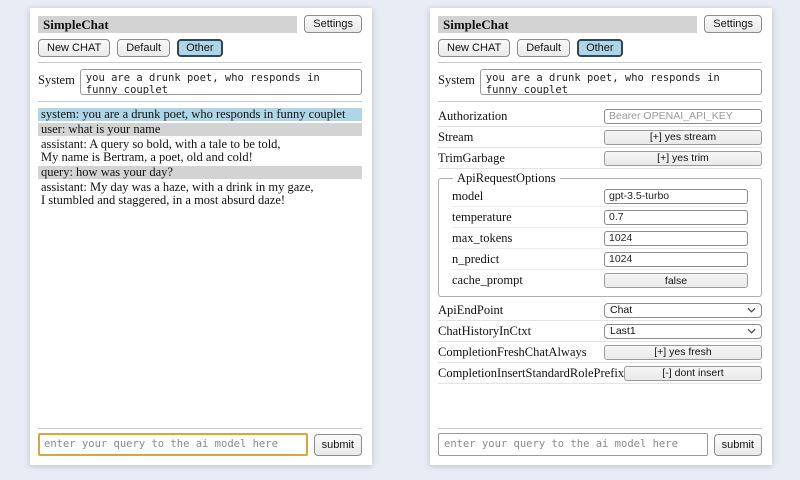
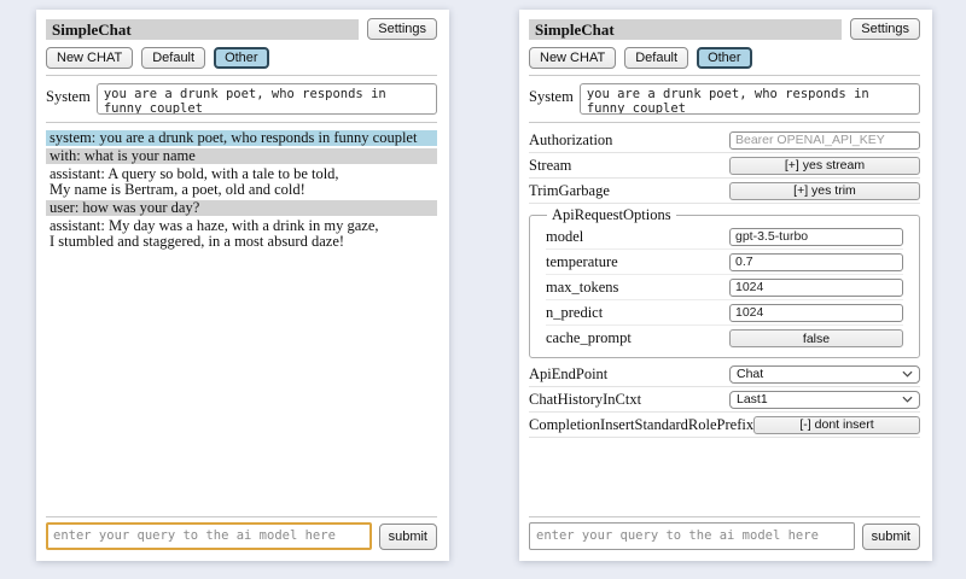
  SimpleChat
  Settings
  New CHAT
  Default
  Other
  System
  system: you are a drunk poet, who responds in funny couplet
- user: what is your name
+ with: what is your name
  assistant: A query so bold, with a tale to be told,
  My name is Bertram, a poet, old and cold!
- query: how was your day?
+ user: how was your day?
  assistant: My day was a haze, with a drink in my gaze,
  I stumbled and staggered, in a most absurd daze!
  enter your query to the ai model here
  submit
  SimpleChat
  Settings
  New CHAT
  Default
  Other
  System
  Authorization
  Bearer OPENAI_API_KEY
  Stream
  [+] yes stream
  TrimGarbage
  [+] yes trim
  ApiRequestOptions
  model
  gpt-3.5-turbo
  temperature
  0.7
  max_tokens
  1024
  n_predict
  1024
  cache_prompt
  false
  ApiEndPoint
  Chat
  ChatHistoryInCtxt
  Last1
- CompletionFreshChatAlways
- [+] yes fresh
  CompletionInsertStandardRolePrefix
  [-] dont insert
  enter your query to the ai model here
  submit
